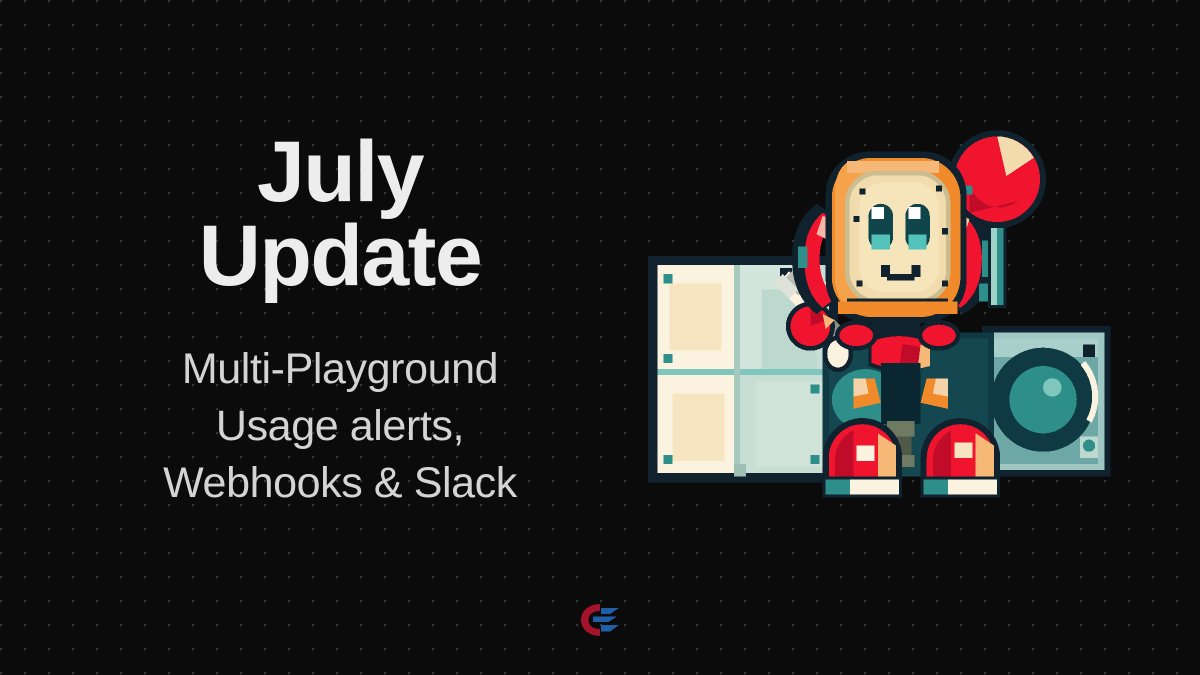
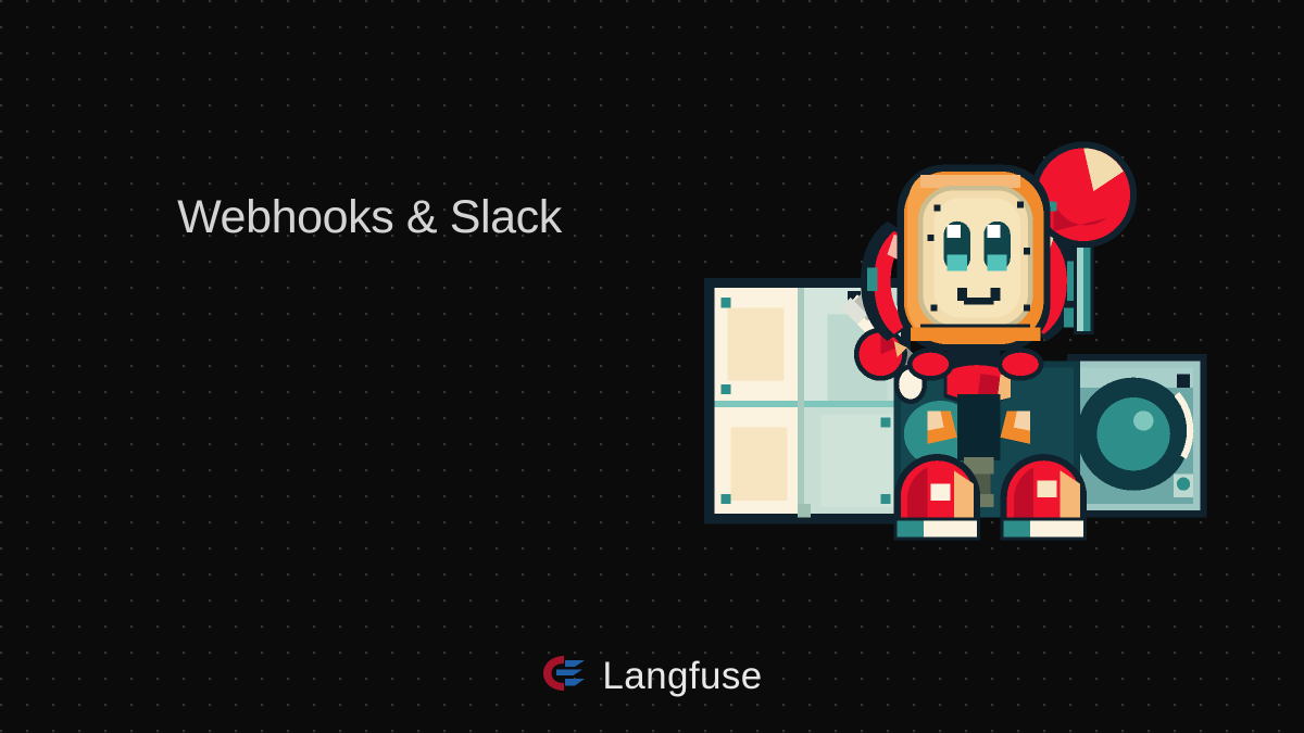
- July
- Update
- Multi-Playground
- Usage alerts,
  Webhooks & Slack
+ Langfuse
